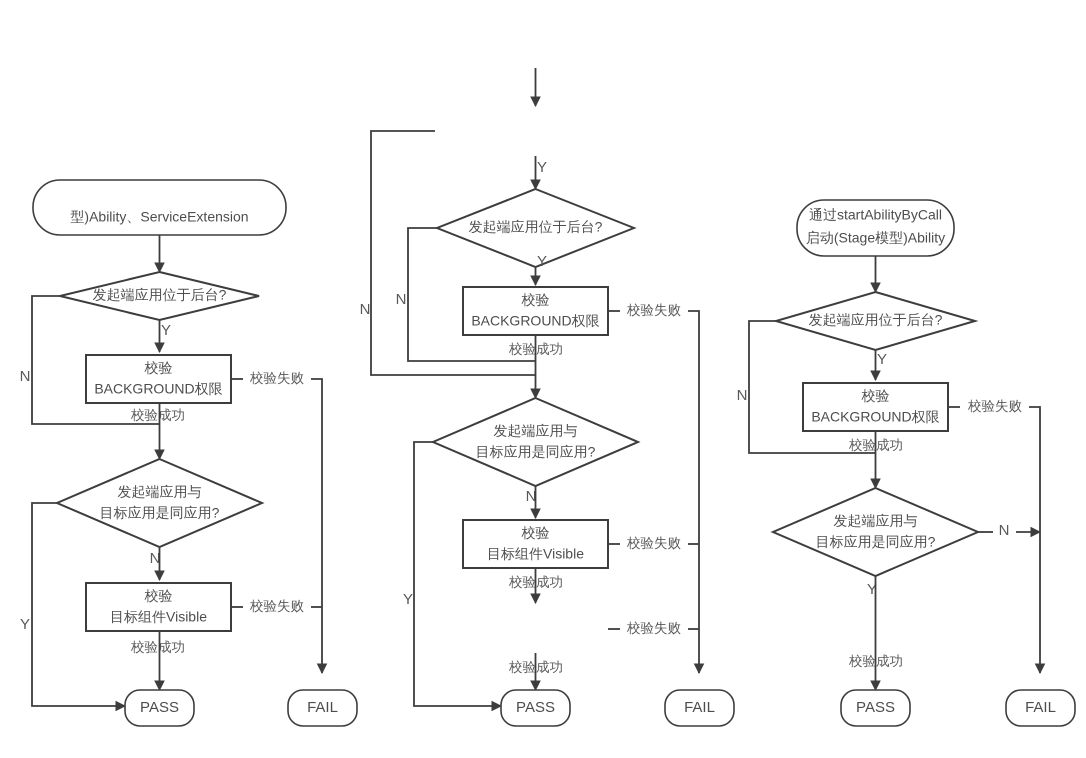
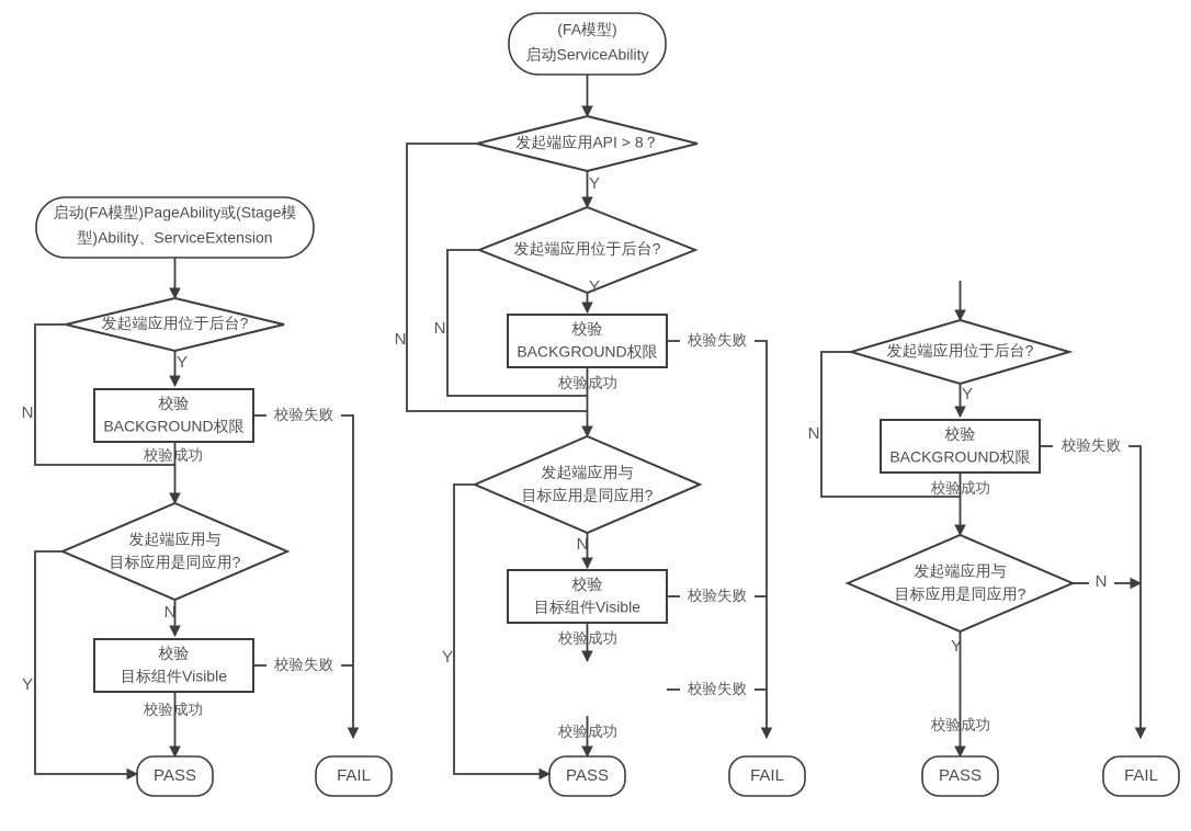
+ 启动(FA模型)PageAbility或(Stage模
  型)Ability、ServiceExtension
  发起端应用位于后台?
  Y
  N
  校验
  BACKGROUND权限
  校验成功
  校验失败
  发起端应用与
  目标应用是同应用?
  N
  Y
  校验
  目标组件Visible
  校验成功
  校验失败
  PASS
  FAIL
+ (FA模型)
+ 启动ServiceAbility
+ 发起端应用API > 8？
  Y
  N
  发起端应用位于后台?
  Y
  N
  校验
  BACKGROUND权限
  校验成功
  校验失败
  发起端应用与
  目标应用是同应用?
  N
  Y
  校验
  目标组件Visible
  校验成功
  校验失败
  校验成功
  校验失败
  PASS
  FAIL
- 通过startAbilityByCall
- 启动(Stage模型)Ability
  发起端应用位于后台?
  Y
  N
  校验
  BACKGROUND权限
  校验成功
  校验失败
  发起端应用与
  目标应用是同应用?
  Y
  校验成功
  N
  PASS
  FAIL
